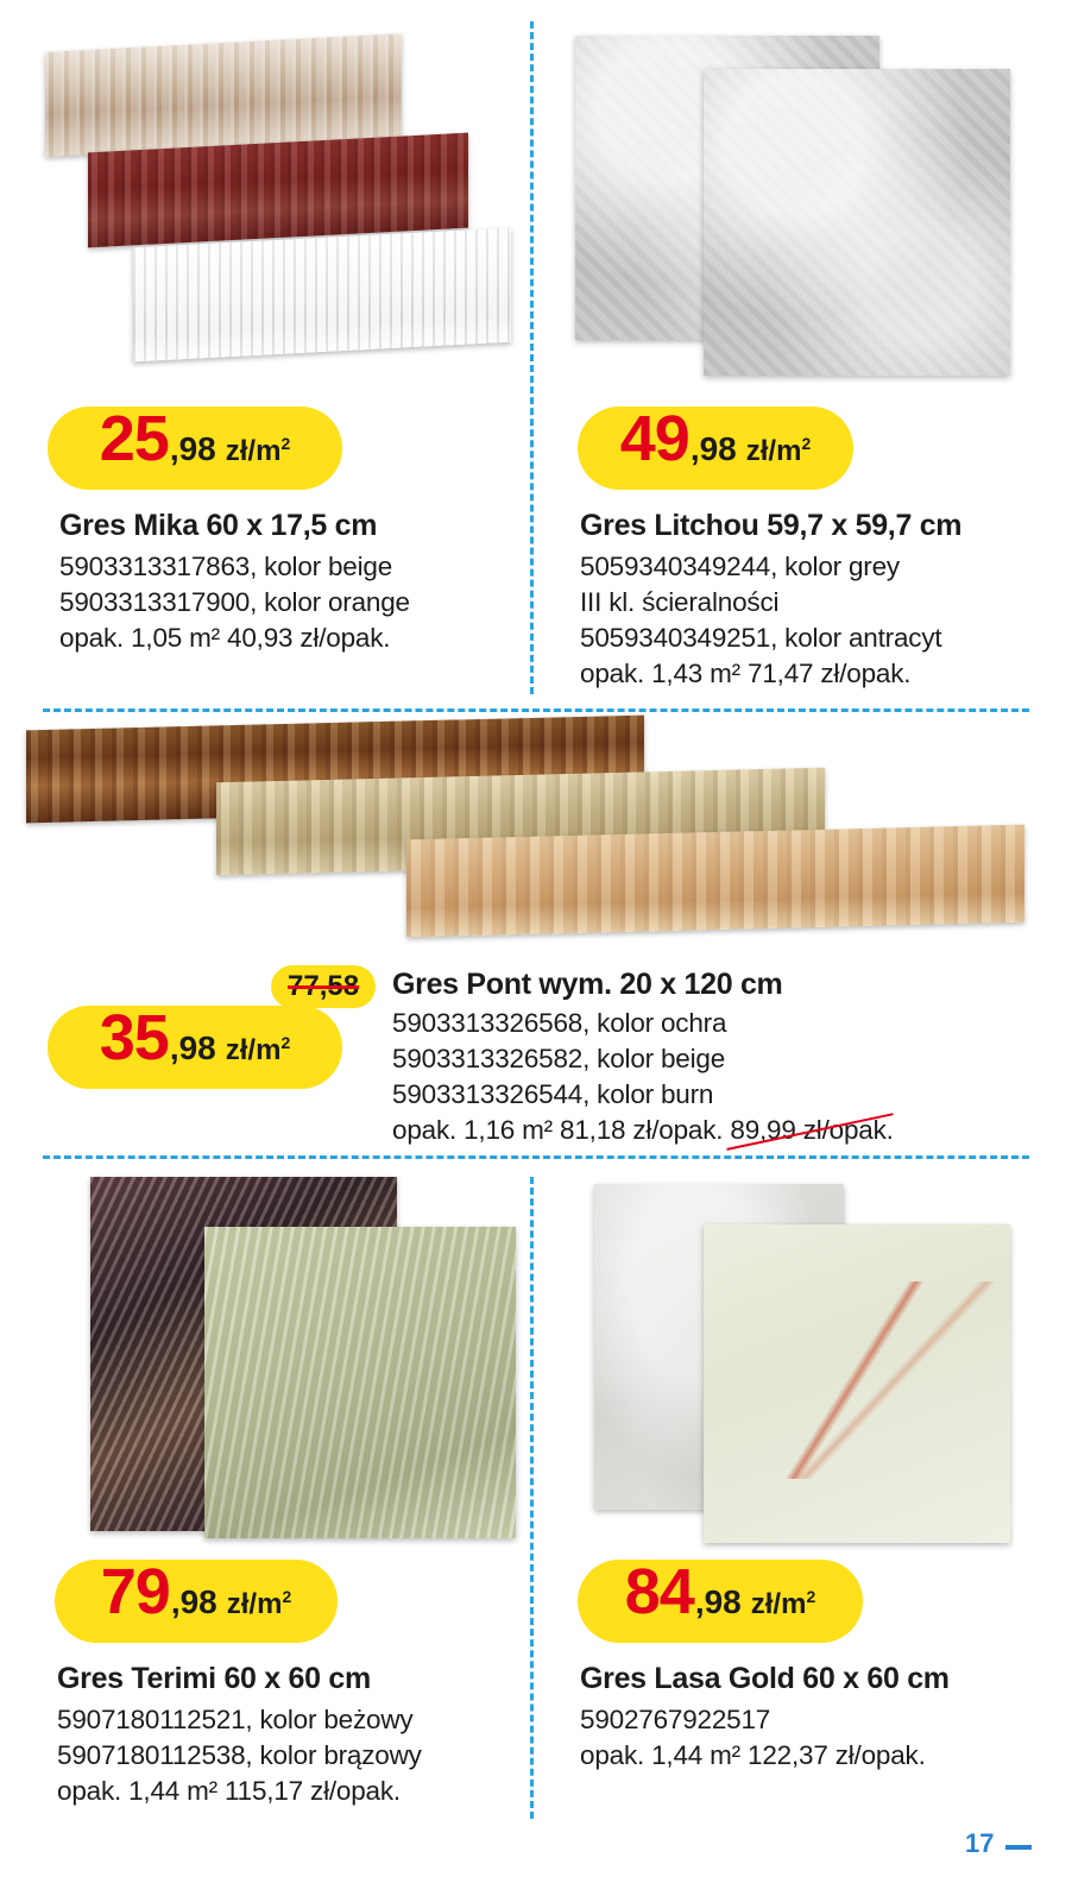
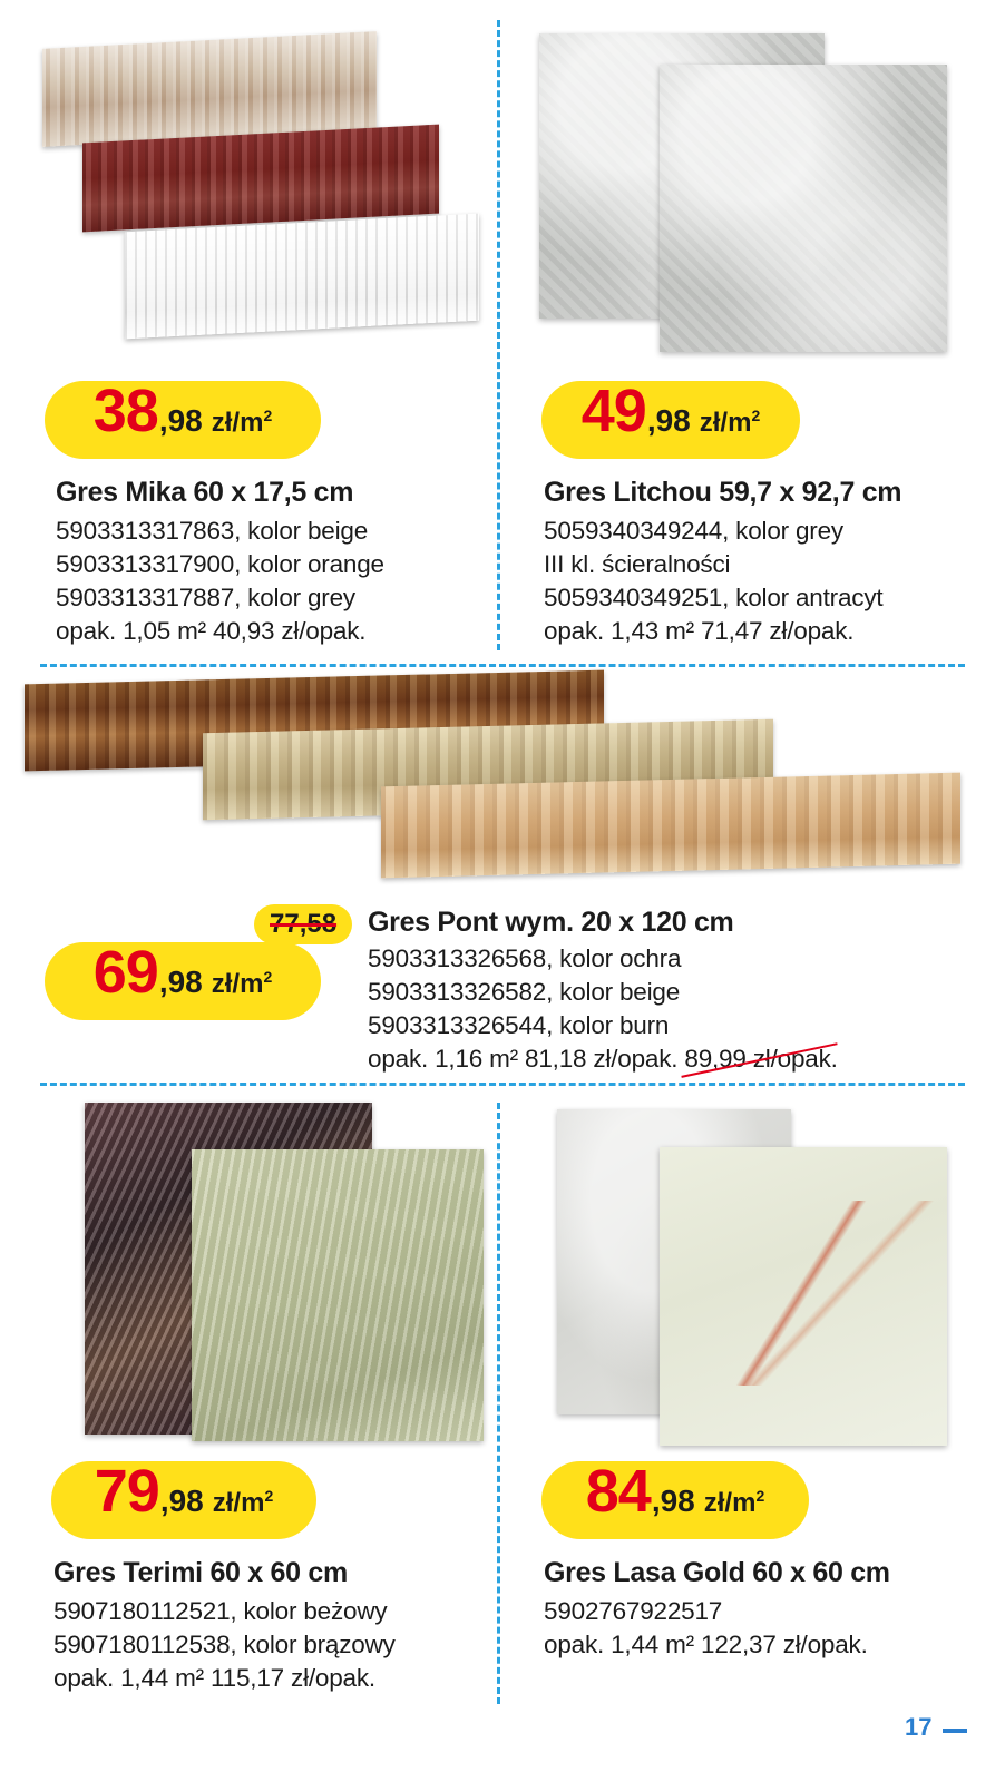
- 25
+ 38
  ,98
  zł/m2
  Gres Mika 60 x 17,5 cm
  5903313317863, kolor beige
  5903313317900, kolor orange
+ 5903313317887, kolor grey
  opak. 1,05 m² 40,93 zł/opak.
  49
  ,98
  zł/m2
- Gres Litchou 59,7 x 59,7 cm
+ Gres Litchou 59,7 x 92,7 cm
  5059340349244, kolor grey
  III kl. ścieralności
  5059340349251, kolor antracyt
  opak. 1,43 m² 71,47 zł/opak.
  77,58
- 35
+ 69
  ,98
  zł/m2
  Gres Pont wym. 20 x 120 cm
  5903313326568, kolor ochra
  5903313326582, kolor beige
  5903313326544, kolor burn
  opak. 1,16 m² 81,18 zł/opak. 89,99 zł/opak.
  79
  ,98
  zł/m2
  Gres Terimi 60 x 60 cm
  5907180112521, kolor beżowy
  5907180112538, kolor brązowy
  opak. 1,44 m² 115,17 zł/opak.
  84
  ,98
  zł/m2
  Gres Lasa Gold 60 x 60 cm
  5902767922517
  opak. 1,44 m² 122,37 zł/opak.
  17
